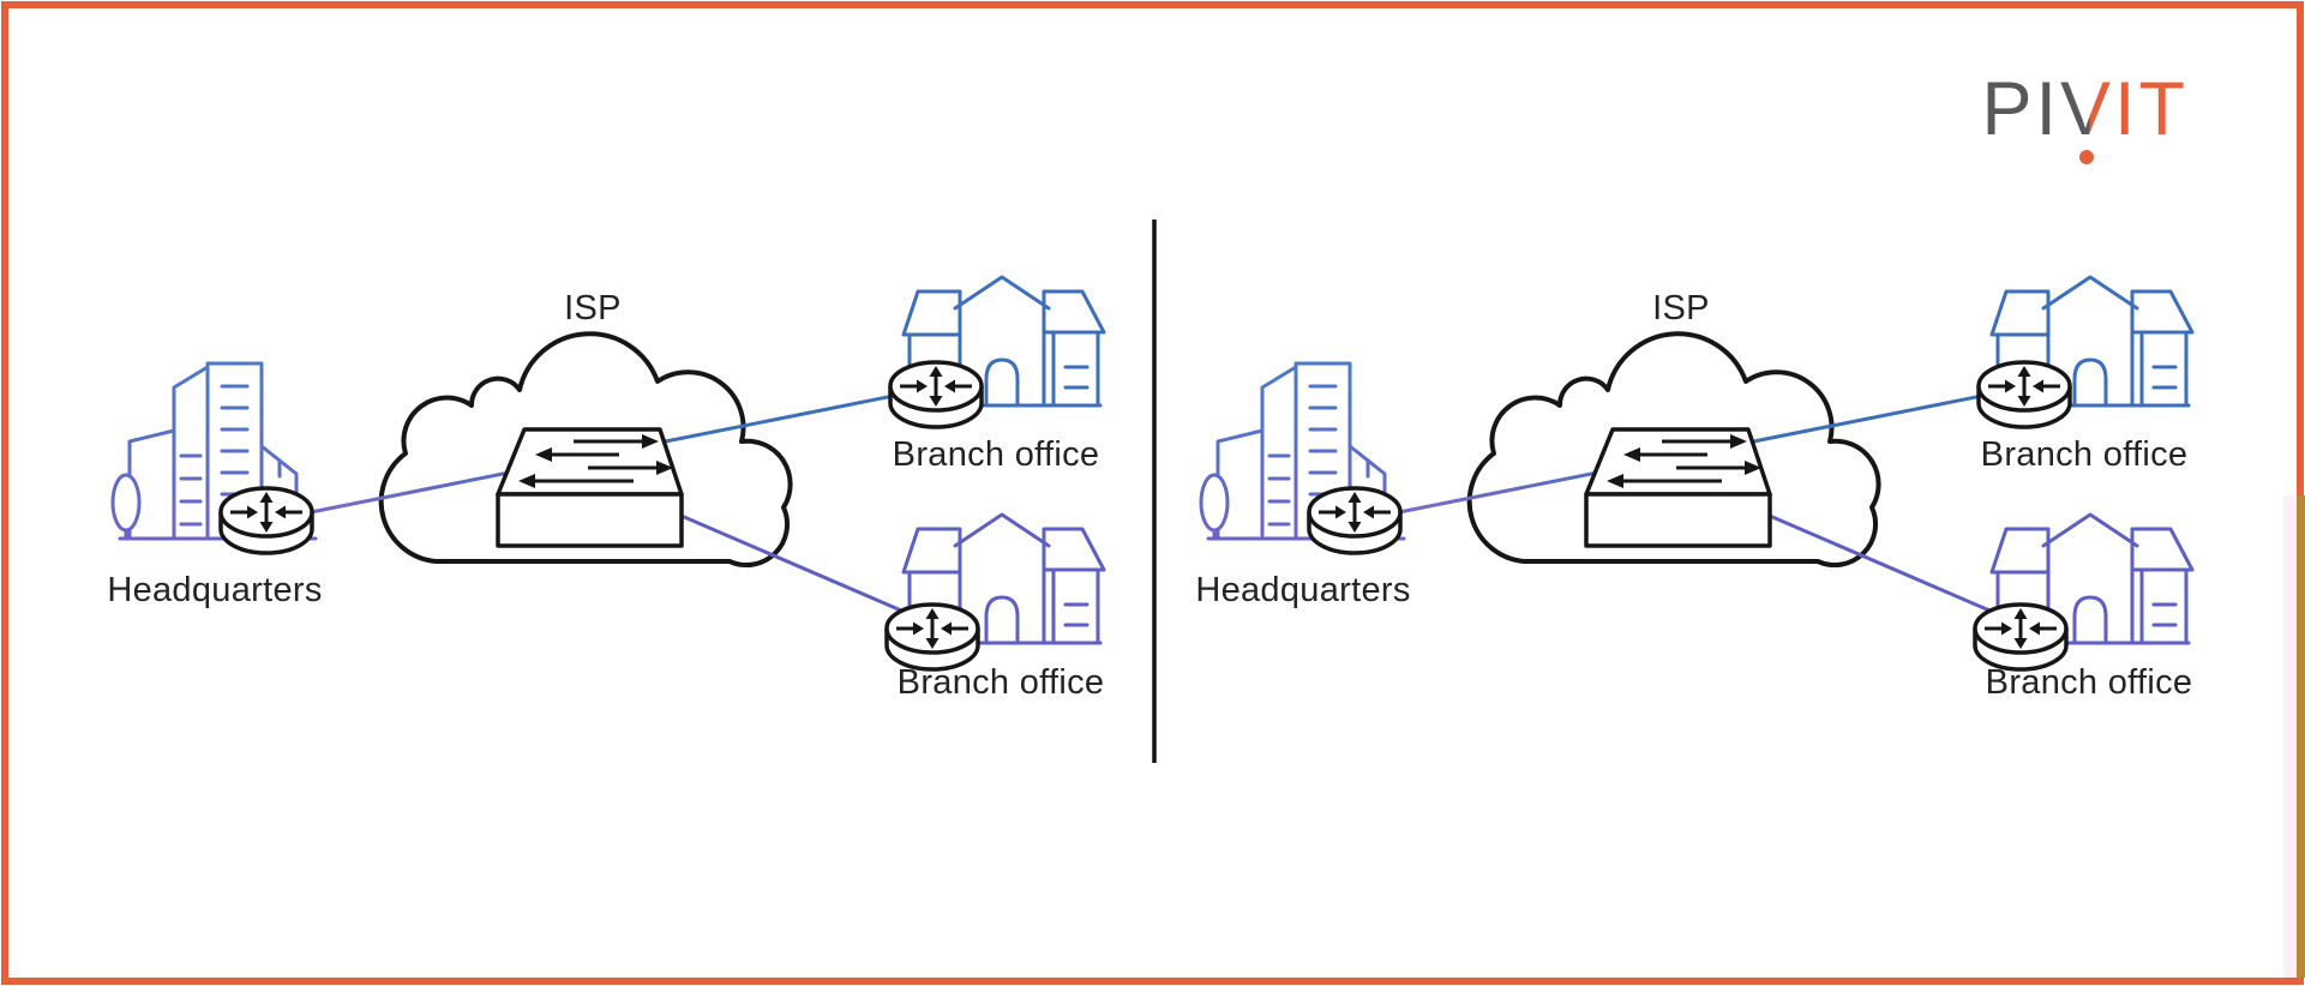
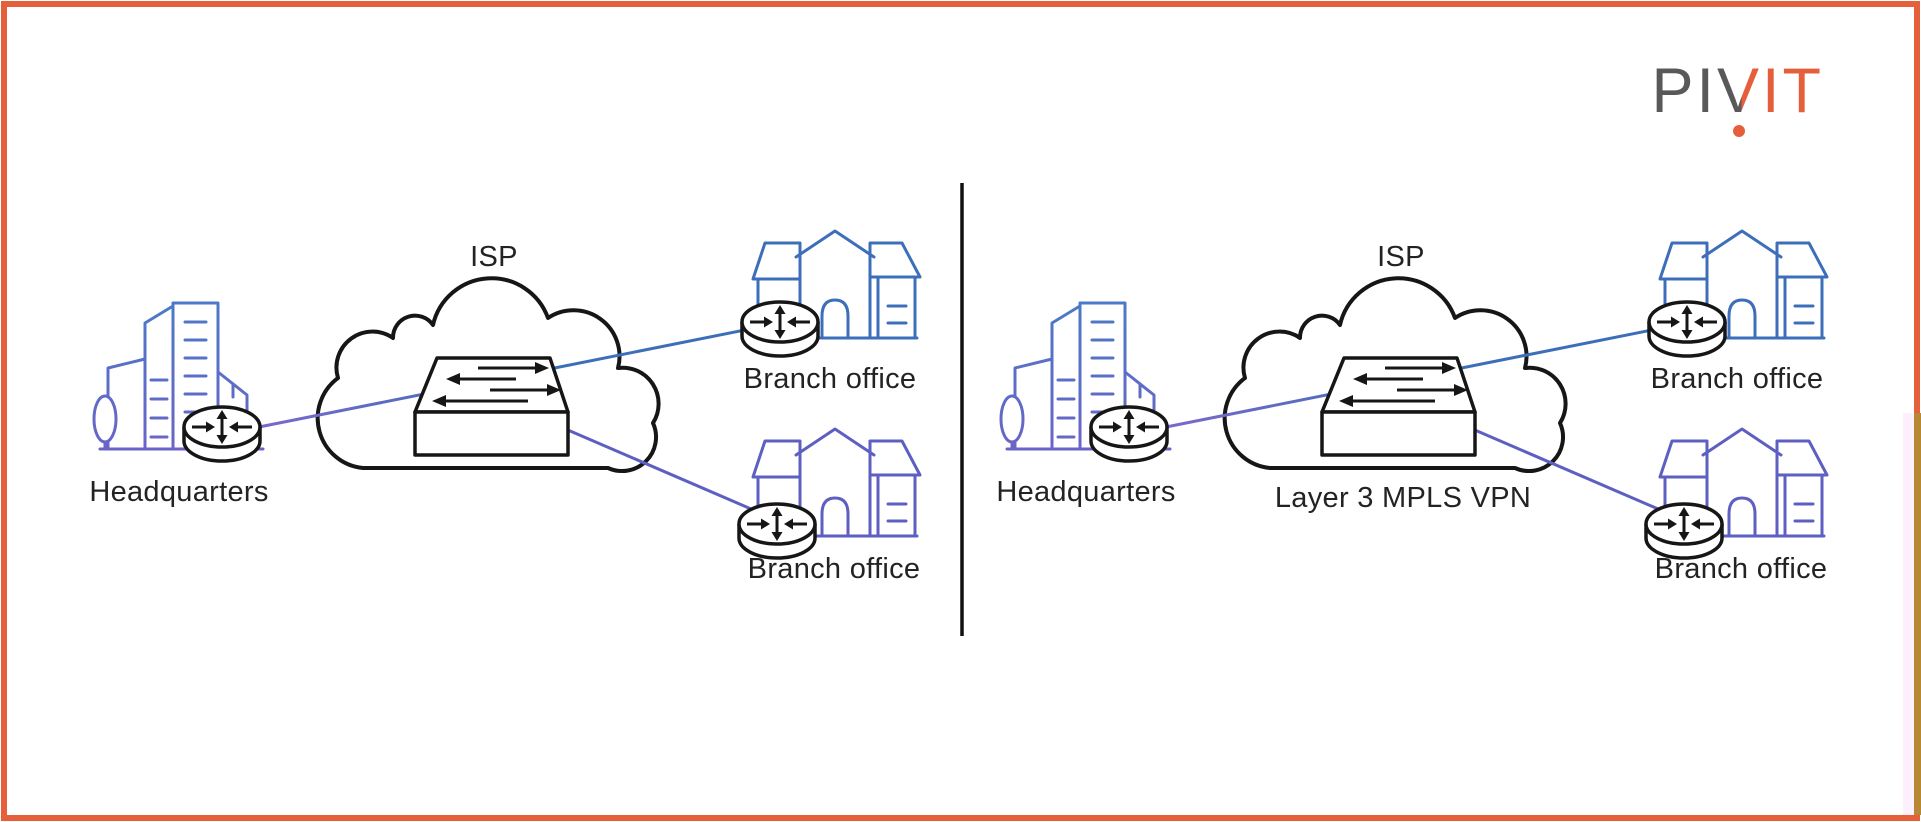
  PIVIT
  ISP
  Headquarters
  Branch office
  Branch office
  ISP
+ Layer 3 MPLS VPN
  Headquarters
  Branch office
  Branch office
